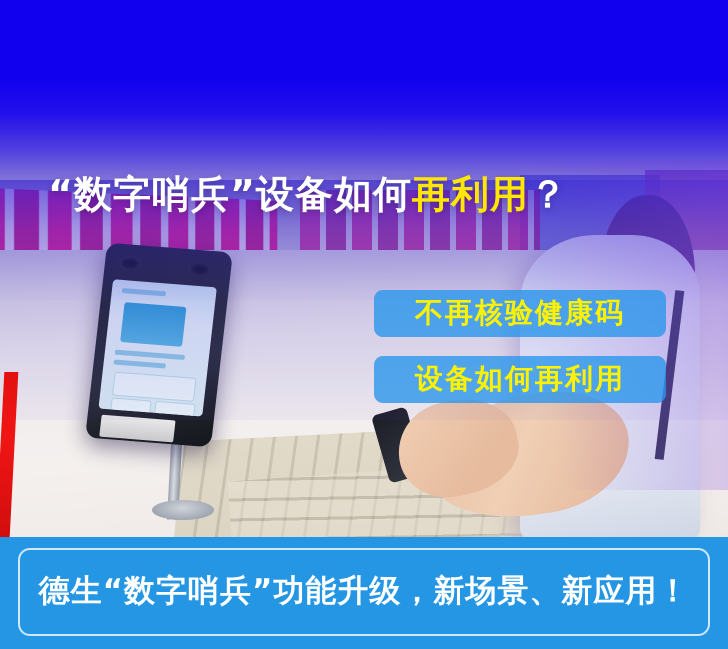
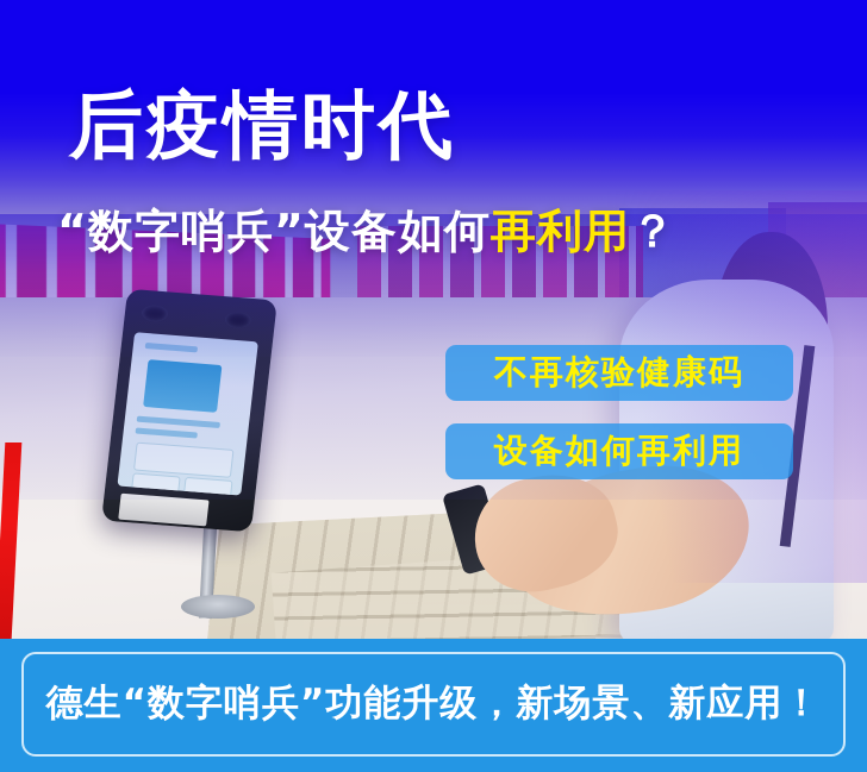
+ 后疫情时代
  “数字哨兵”设备如何再利用？
  不再核验健康码
  设备如何再利用
  德生“数字哨兵”功能升级，新场景、新应用！
